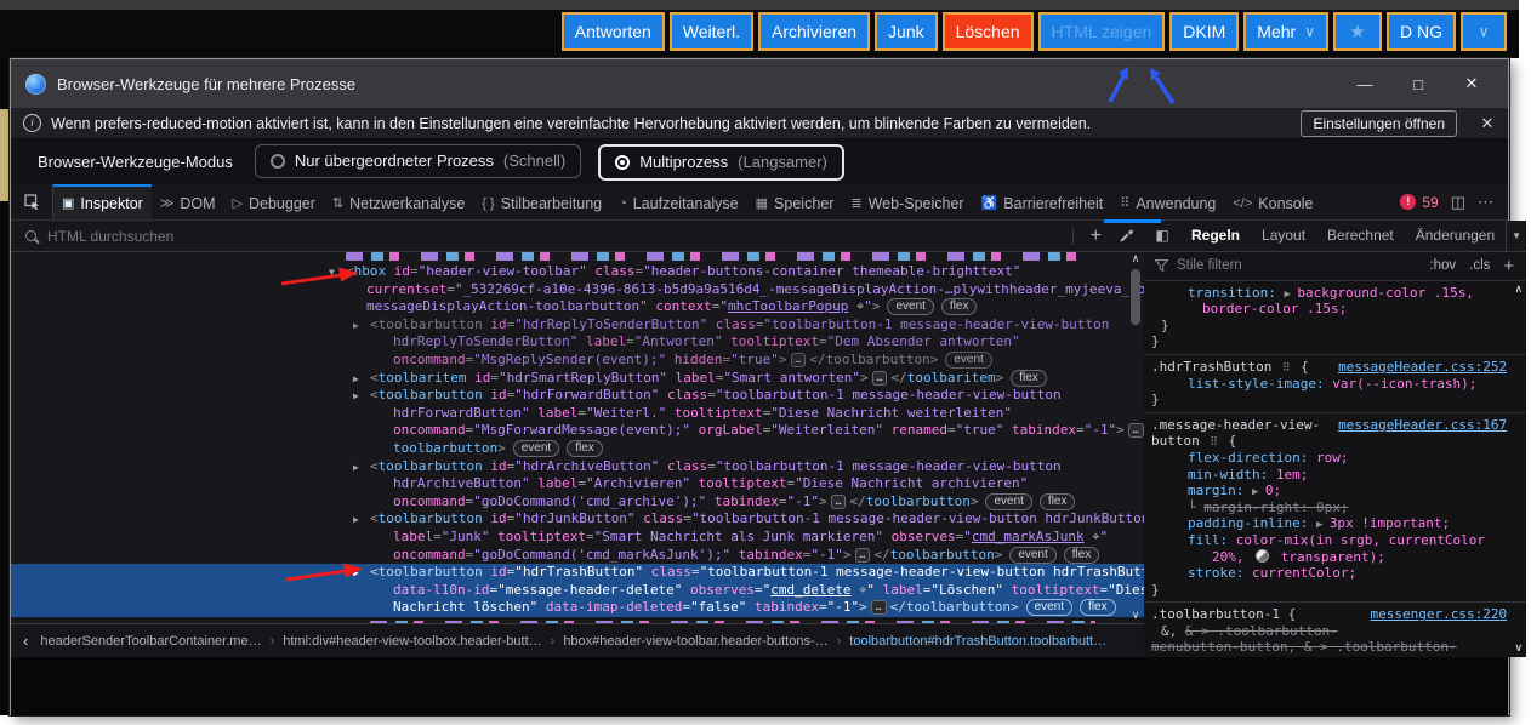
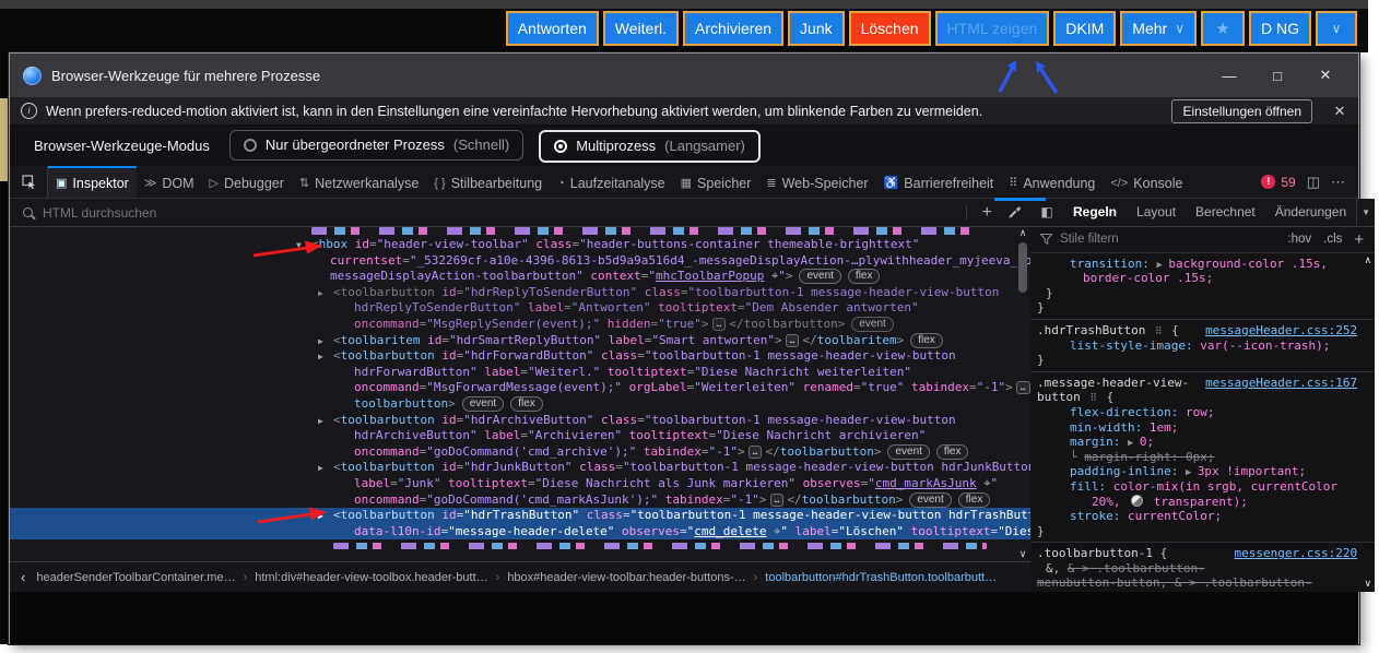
  Antworten
  Weiterl.
  Archivieren
  Junk
  Löschen
  HTML zeigen
  DKIM
  Mehr
  ∨
  ★
  D NG
  ∨
  Browser-Werkzeuge für mehrere Prozesse
  —
  □
  ✕
  i
  Wenn prefers-reduced-motion aktiviert ist, kann in den Einstellungen eine vereinfachte Hervorhebung aktiviert werden, um blinkende Farben zu vermeiden.
  Einstellungen öffnen
  ✕
  Browser-Werkzeuge-Modus
  Nur übergeordneter Prozess
  (Schnell)
  Multiprozess
  (Langsamer)
  ▣
  Inspektor
  ≫
  DOM
  ▷
  Debugger
  ⇅
  Netzwerkanalyse
  { }
  Stilbearbeitung
  ◔
  Laufzeitanalyse
  ▦
  Speicher
  ≣
  Web-Speicher
  ♿
  Barrierefreiheit
  ⠿
  Anwendung
  </>
  Konsole
  !
  59
  ◫
  ⋯
  HTML durchsuchen
  +
  ▼
  hbox id="header-view-toolbar" class="header-buttons-container themeable-brighttext"
  currentset="_532269cf-a10e-4396-8613-b5d9a9a516d4_-messageDisplayAction-…plywithheader_myjeeva_o
  messageDisplayAction-toolbarbutton" context="mhcToolbarPopup ⌖"> event flex
  ▶
  <toolbarbutton id="hdrReplyToSenderButton" class="toolbarbutton-1 message-header-view-button
  hdrReplyToSenderButton" label="Antworten" tooltiptext="Dem Absender antworten"
  oncommand="MsgReplySender(event);" hidden="true"> … </toolbarbutton> event
  ▶
  <toolbaritem id="hdrSmartReplyButton" label="Smart antworten"> … </toolbaritem> flex
  ▶
  <toolbarbutton id="hdrForwardButton" class="toolbarbutton-1 message-header-view-button
  hdrForwardButton" label="Weiterl." tooltiptext="Diese Nachricht weiterleiten"
  oncommand="MsgForwardMessage(event);" orgLabel="Weiterleiten" renamed="true" tabindex="-1"> …
  toolbarbutton> event flex
  ▶
  <toolbarbutton id="hdrArchiveButton" class="toolbarbutton-1 message-header-view-button
  hdrArchiveButton" label="Archivieren" tooltiptext="Diese Nachricht archivieren"
  oncommand="goDoCommand('cmd_archive');" tabindex="-1"> … </toolbarbutton> event flex
  ▶
  <toolbarbutton id="hdrJunkButton" class="toolbarbutton-1 message-header-view-button hdrJunkButto
- label="Junk" tooltiptext="Smart Nachricht als Junk markieren" observes="cmd_markAsJunk ⌖"
+ label="Junk" tooltiptext="Diese Nachricht als Junk markieren" observes="cmd_markAsJunk ⌖"
  oncommand="goDoCommand('cmd_markAsJunk');" tabindex="-1"> … </toolbarbutton> event flex
  ▶
  <toolbarbutton id="hdrTrashButton" class="toolbarbutton-1 message-header-view-button hdrTrashBut
  data-l10n-id="message-header-delete" observes="cmd_delete ⌖" label="Löschen" tooltiptext="Die
- Nachricht löschen" data-imap-deleted="false" tabindex="-1"> … </toolbarbutton> event flex
  ∧
  ∨
  ‹
  headerSenderToolbarContainer.me…
  ›
  html:div#header-view-toolbox.header-butt…
  ›
  hbox#header-view-toolbar.header-buttons-…
  ›
  toolbarbutton#hdrTrashButton.toolbarbutt…
  ◧
  Regeln
  Layout
  Berechnet
  Änderungen
  ▼
  Stile filtern
  :hov
  .cls
  +
  transition: ▶ background-color .15s,
  border-color .15s;
  }
  }
  .hdrTrashButton ⠿ {
  messageHeader.css:252
  list-style-image: var(--icon-trash);
  }
  .message-header-view-
  messageHeader.css:167
  button ⠿ {
  flex-direction: row;
  min-width: 1em;
  margin: ▶ 0;
  └ margin-right: 0px;
  padding-inline: ▶ 3px !important;
  fill: color-mix(in srgb, currentColor
  20%, transparent);
  stroke: currentColor;
  }
  .toolbarbutton-1 {
  messenger.css:220
  &, & > .toolbarbutton-
  menubutton-button, & > .toolbarbutton-
  ∧
  ∨
